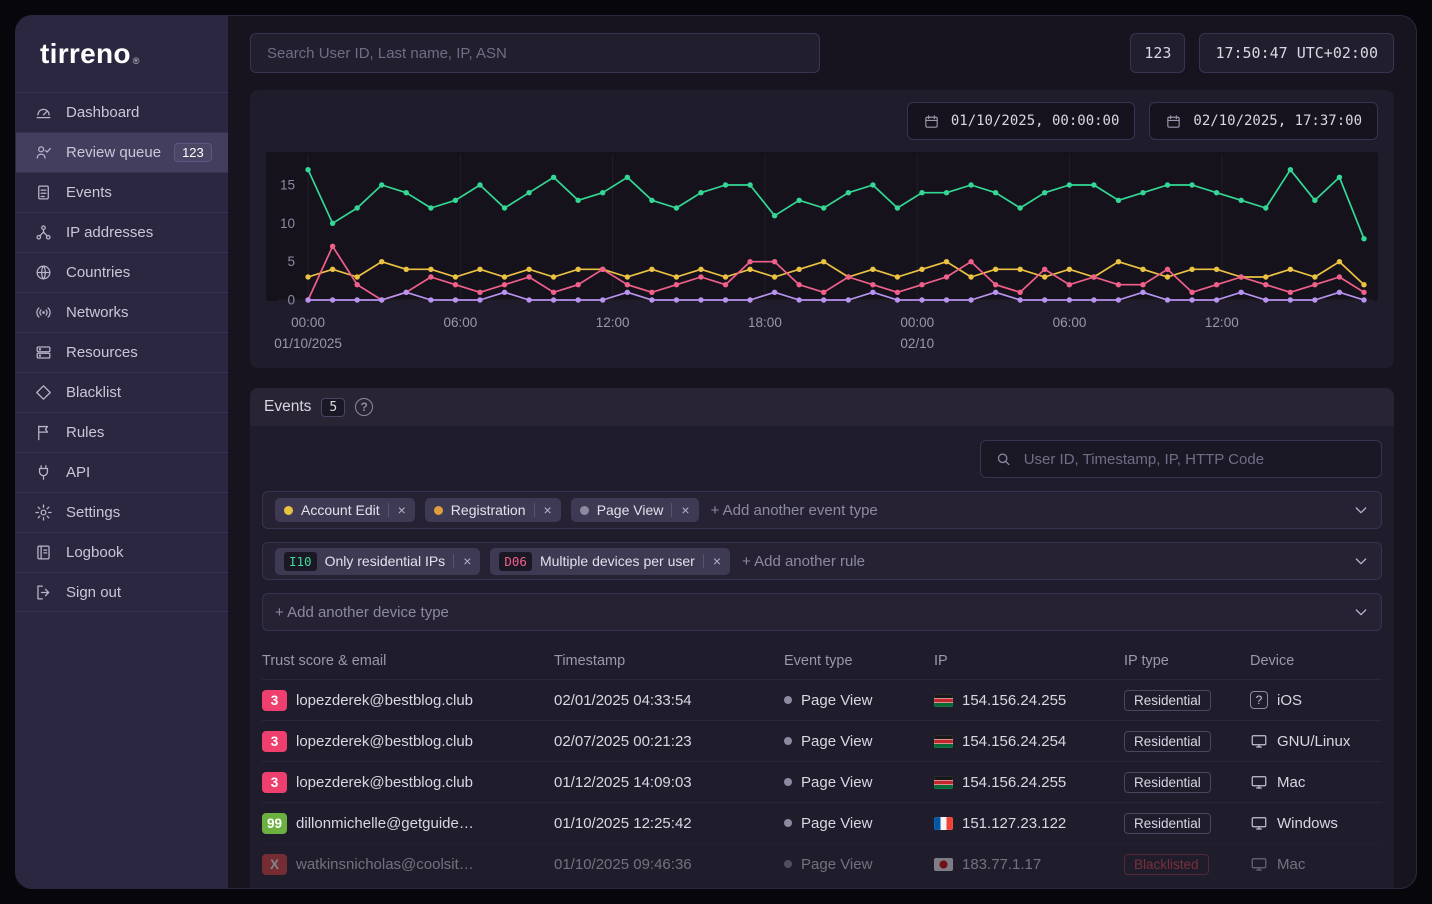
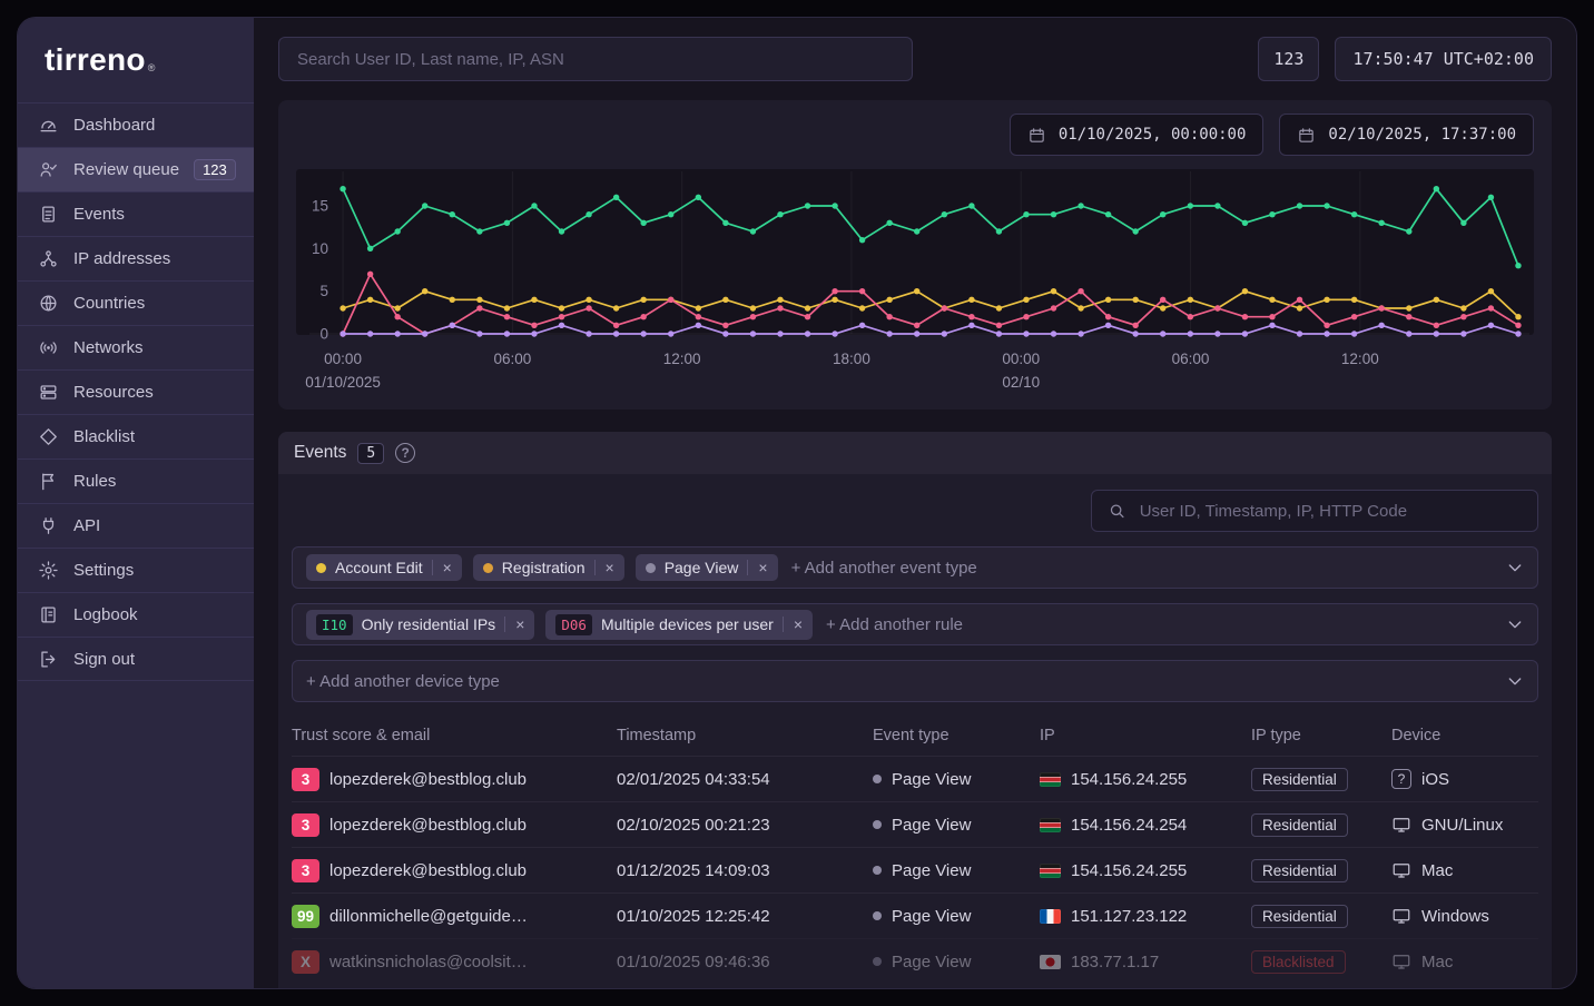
  tirreno
  ®
  Dashboard
  Review queue
  123
  Events
  IP addresses
  Countries
  Networks
  Resources
  Blacklist
  Rules
  API
  Settings
  Logbook
  Sign out
  Search User ID, Last name, IP, ASN
  123
  17:50:47 UTC+02:00
  01/10/2025, 00:00:00
  02/10/2025, 17:37:00
  0
  5
  10
  15
  00:00
  01/10/2025
  06:00
  12:00
  18:00
  00:00
  02/10
  06:00
  12:00
  Events
  5
  ?
  User ID, Timestamp, IP, HTTP Code
  Account Edit
  ×
  Registration
  ×
  Page View
  ×
  + Add another event type
  I10
  Only residential IPs
  ×
  D06
  Multiple devices per user
  ×
  + Add another rule
  + Add another device type
  Trust score & email
  Timestamp
  Event type
  IP
  IP type
  Device
  3
  lopezderek@bestblog.club
  02/01/2025 04:33:54
  Page View
  154.156.24.255
  Residential
  ?
  iOS
  3
  lopezderek@bestblog.club
- 02/07/2025 00:21:23
+ 02/10/2025 00:21:23
  Page View
  154.156.24.254
  Residential
  GNU/Linux
  3
  lopezderek@bestblog.club
  01/12/2025 14:09:03
  Page View
  154.156.24.255
  Residential
  Mac
  99
  dillonmichelle@getguide…
  01/10/2025 12:25:42
  Page View
  151.127.23.122
  Residential
  Windows
  X
  watkinsnicholas@coolsit…
  01/10/2025 09:46:36
  Page View
  183.77.1.17
  Blacklisted
  Mac
